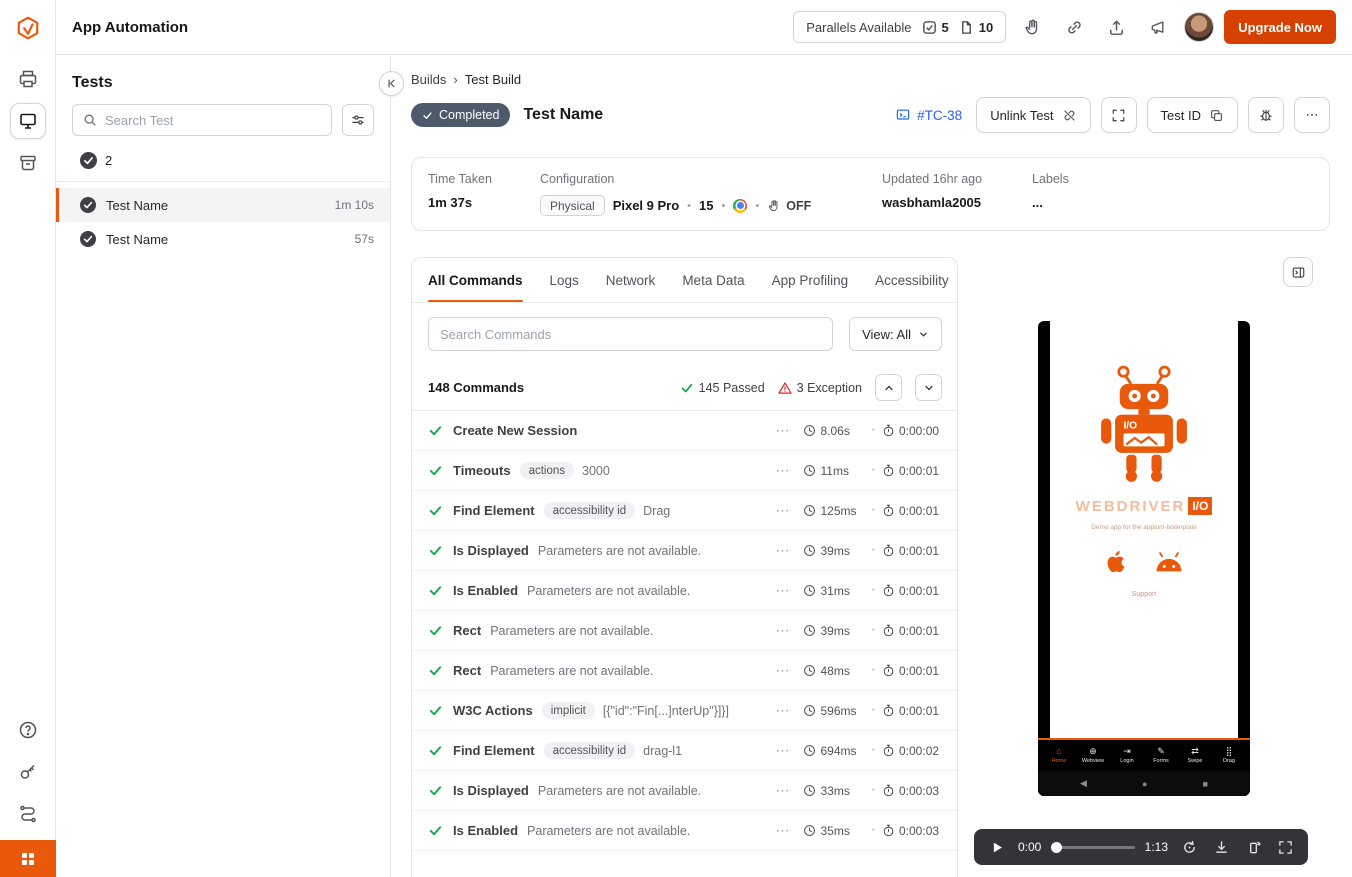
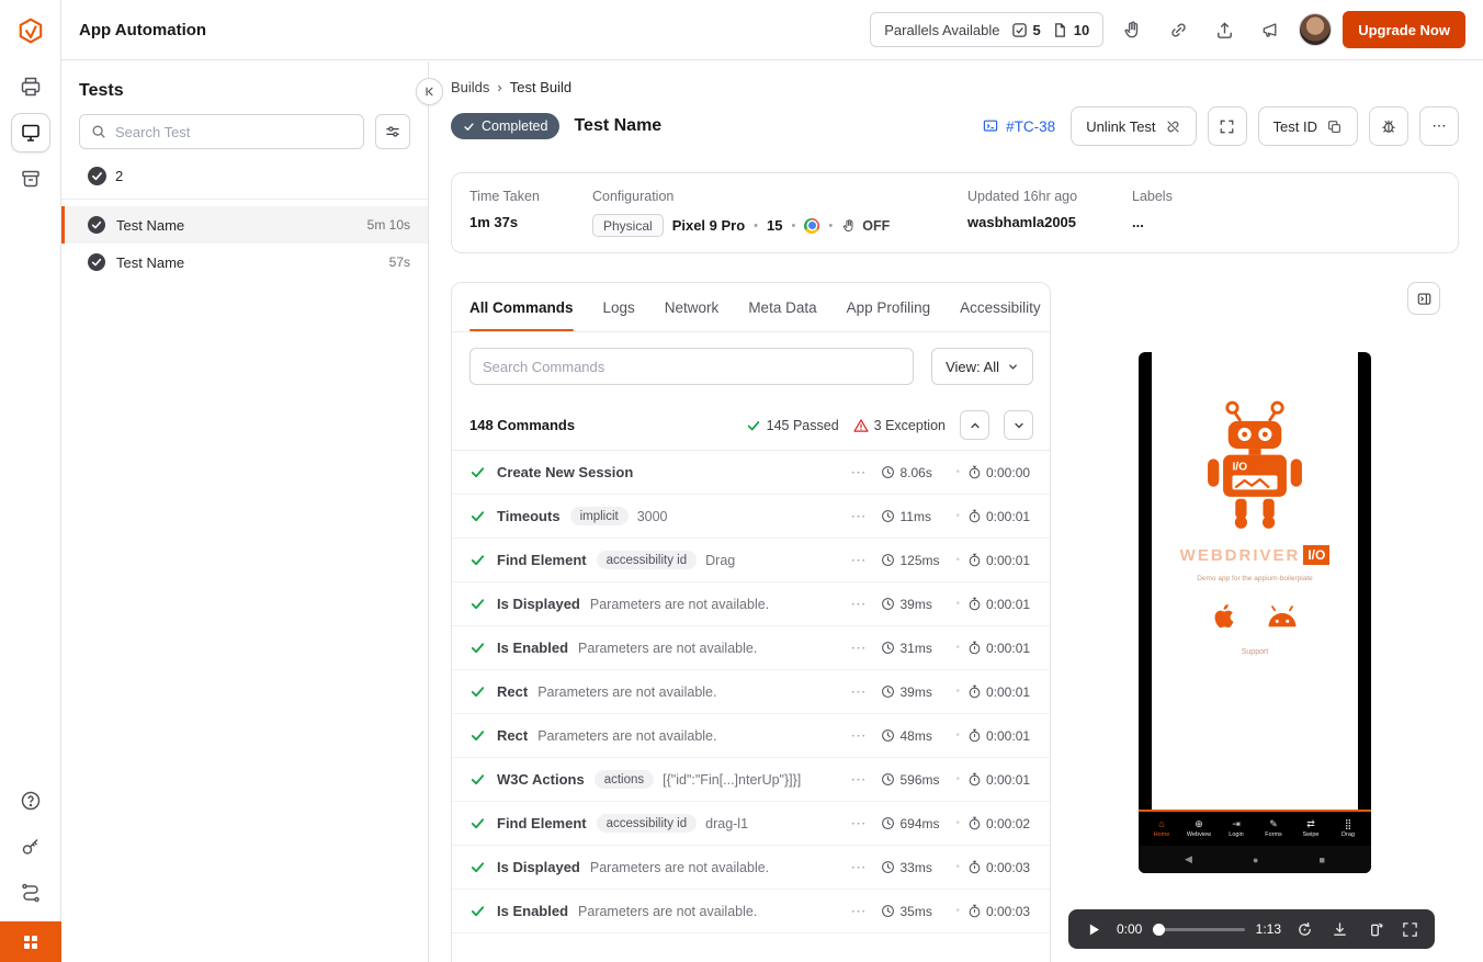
  App Automation
  Parallels Available
  5
  10
  Upgrade Now
  Tests
  Search Test
  2
  Test Name
- 1m 10s
+ 5m 10s
  Test Name
  57s
  Builds
  ›
  Test Build
  Completed
  Test Name
  #TC-38
  Unlink Test
  Test ID
  ⋯
  Time Taken
  1m 37s
  Configuration
  Physical
  Pixel 9 Pro
  •
  15
  •
  •
  OFF
  Updated 16hr ago
  wasbhamla2005
  Labels
  ...
  All Commands
  Logs
  Network
  Meta Data
  App Profiling
  Accessibility
  Search Commands
  View: All
  148 Commands
  145 Passed
  3 Exception
  Create New Session
  ⋯
  8.06s
  •
  0:00:00
  Timeouts
- actions
+ implicit
  3000
  ⋯
  11ms
  •
  0:00:01
  Find Element
  accessibility id
  Drag
  ⋯
  125ms
  •
  0:00:01
  Is Displayed
  Parameters are not available.
  ⋯
  39ms
  •
  0:00:01
  Is Enabled
  Parameters are not available.
  ⋯
  31ms
  •
  0:00:01
  Rect
  Parameters are not available.
  ⋯
  39ms
  •
  0:00:01
  Rect
  Parameters are not available.
  ⋯
  48ms
  •
  0:00:01
  W3C Actions
- implicit
+ actions
  [{"id":"Fin[...]nterUp"}]}]
  ⋯
  596ms
  •
  0:00:01
  Find Element
  accessibility id
  drag-l1
  ⋯
  694ms
  •
  0:00:02
  Is Displayed
  Parameters are not available.
  ⋯
  33ms
  •
  0:00:03
  Is Enabled
  Parameters are not available.
  ⋯
  35ms
  •
  0:00:03
  I/O
  WEBDRIVER
  I/O
  ⌂
  ⊕
  ⇥
  ✎
  ⇄
  ⣿
  ◀
  ●
  ■
  0:00
  1:13
